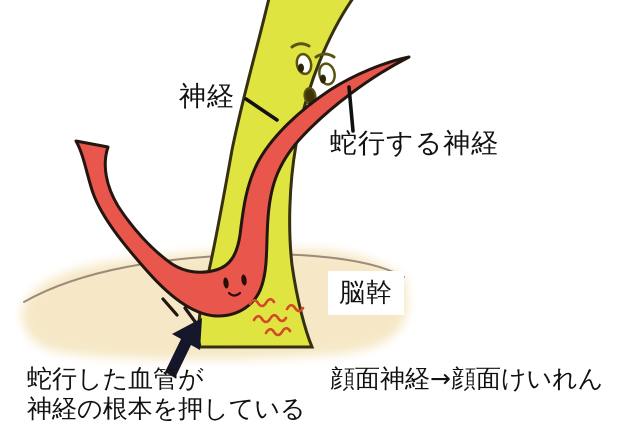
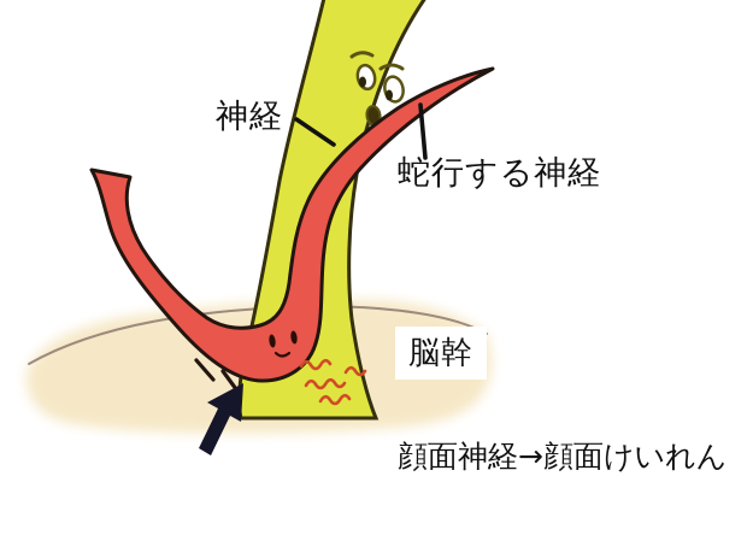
  神経
  蛇行する神経
  脳幹
- 蛇行した血管が
- 神経の根本を押している
  顔面神経→顔面けいれん
